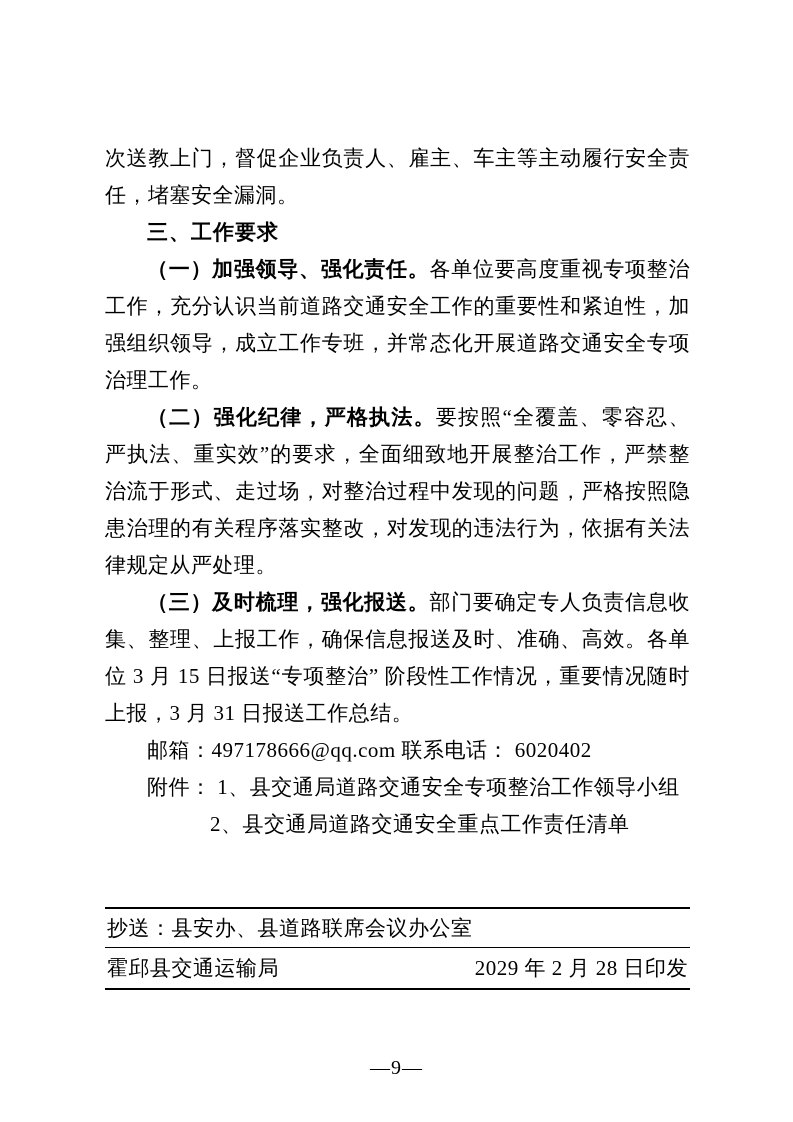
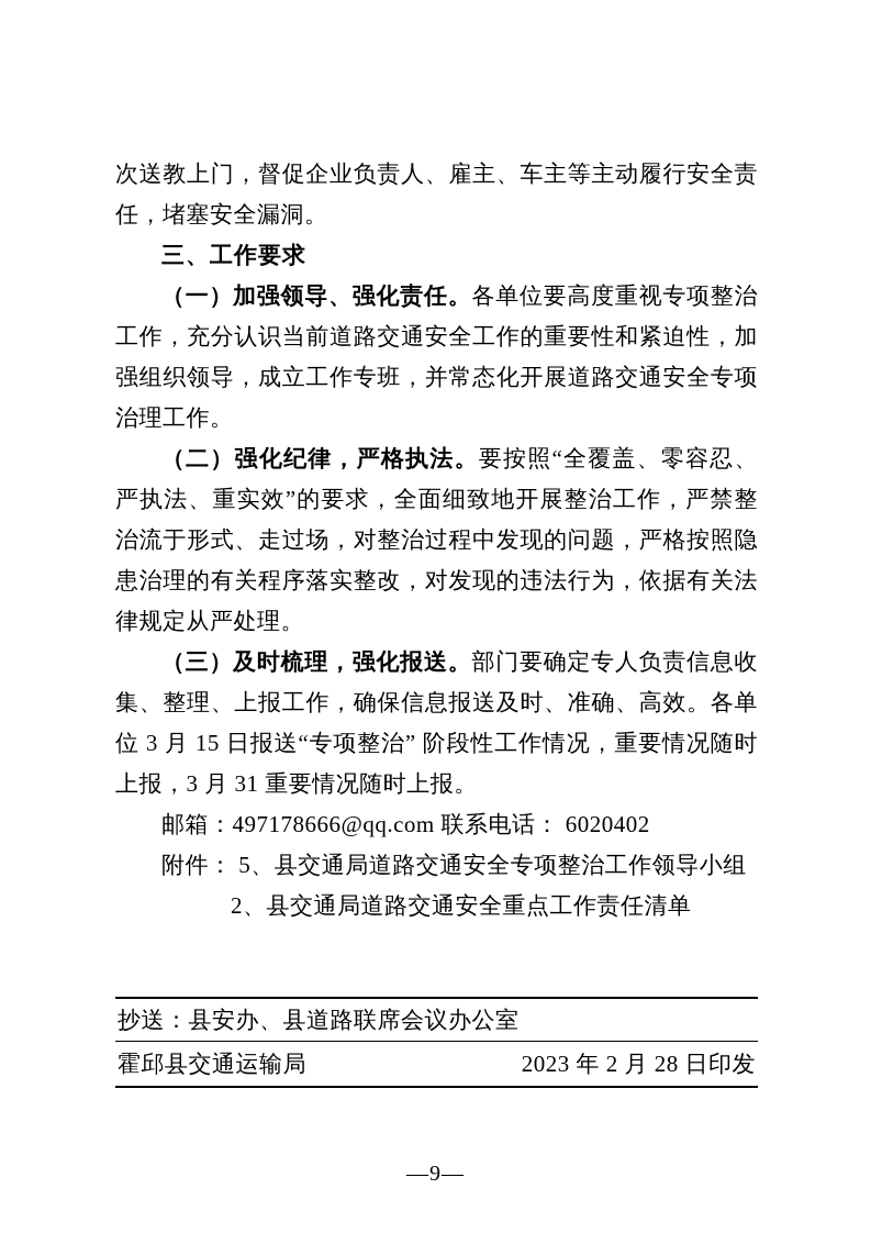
  次送教上门，督促企业负责人、雇主、车主等主动履行安全责任，堵塞安全漏洞。
  三、工作要求
  （一）加强领导、强化责任。各单位要高度重视专项整治工作，充分认识当前道路交通安全工作的重要性和紧迫性，加强组织领导，成立工作专班，并常态化开展道路交通安全专项治理工作。
  （二）强化纪律，严格执法。要按照“全覆盖、零容忍、严执法、重实效”的要求，全面细致地开展整治工作，严禁整治流于形式、走过场，对整治过程中发现的问题，严格按照隐患治理的有关程序落实整改，对发现的违法行为，依据有关法律规定从严处理。
- （三）及时梳理，强化报送。部门要确定专人负责信息收集、整理、上报工作，确保信息报送及时、准确、高效。各单位 3 月 15 日报送“专项整治” 阶段性工作情况，重要情况随时上报，3 月 31 日报送工作总结。
+ （三）及时梳理，强化报送。部门要确定专人负责信息收集、整理、上报工作，确保信息报送及时、准确、高效。各单位 3 月 15 日报送“专项整治” 阶段性工作情况，重要情况随时上报，3 月 31 重要情况随时上报。
  邮箱：497178666@qq.com 联系电话： 6020402
- 附件： 1、县交通局道路交通安全专项整治工作领导小组
+ 附件： 5、县交通局道路交通安全专项整治工作领导小组
  2、县交通局道路交通安全重点工作责任清单
  抄送：县安办、县道路联席会议办公室
  霍邱县交通运输局
- 2029 年 2 月 28 日印发
+ 2023 年 2 月 28 日印发
  —9—
